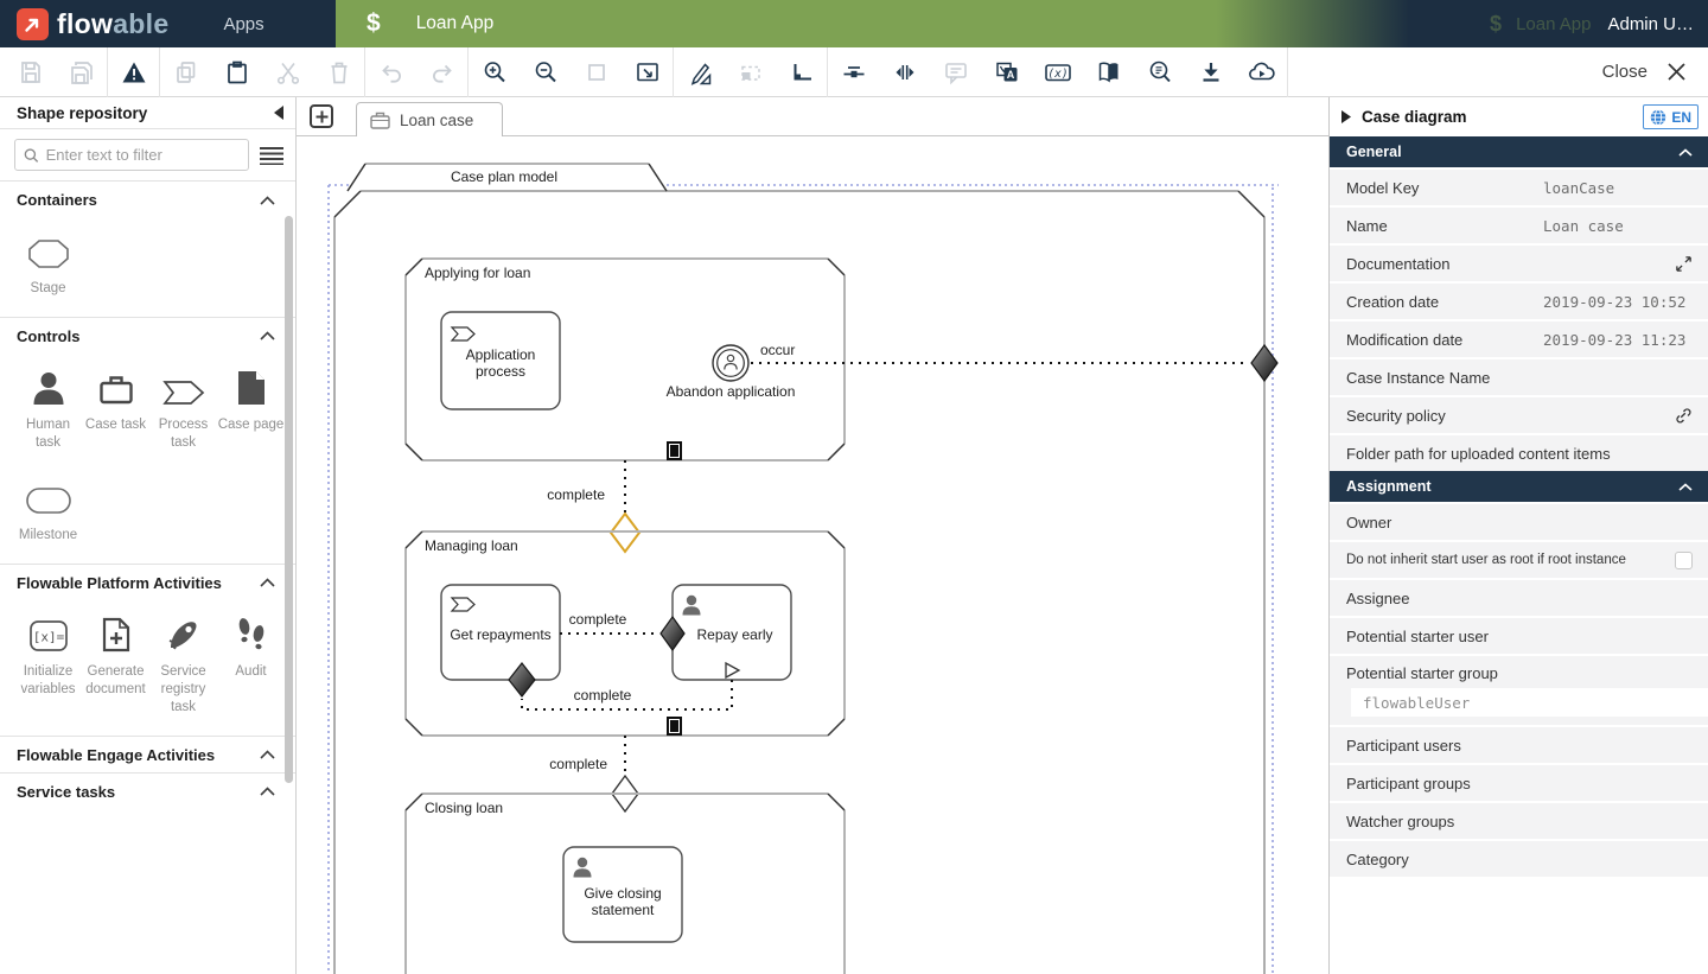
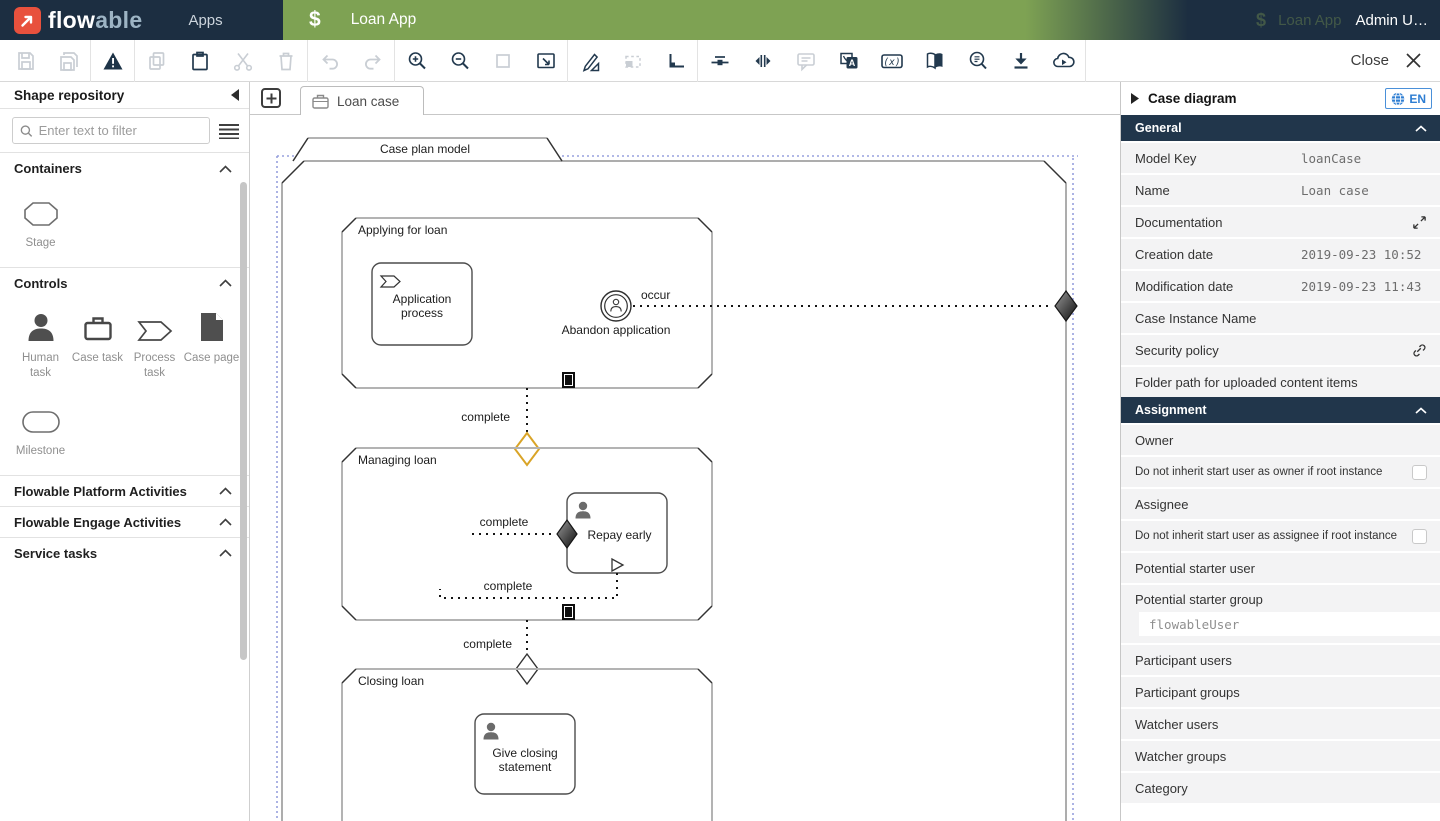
  flowable
  Apps
  $
  Loan App
  $
  Loan App
  Admin U…
  A
  (x)
  Close
  Shape repository
  Enter text to filter
  Containers
  Stage
  Controls
  Human task
  Case task
  Process task
  Case page
  Milestone
  Flowable Platform Activities
- [x]=
- Initialize variables
- Generate document
- Service registry task
- Audit
  Flowable Engage Activities
  Service tasks
  Loan case
  Case plan model
  Applying for loan
  Application process
  occur
  Abandon application
  complete
  Managing loan
- Get repayments
  Repay early
  complete
  complete
  complete
  Closing loan
  Give closing statement
  Case diagram
  EN
  General
  Model Key
  loanCase
  Name
  Loan case
  Documentation
  Creation date
  2019-09-23 10:52
  Modification date
- 2019-09-23 11:23
+ 2019-09-23 11:43
  Case Instance Name
  Security policy
  Folder path for uploaded content items
  Assignment
  Owner
- Do not inherit start user as root if root instance
+ Do not inherit start user as owner if root instance
  Assignee
+ Do not inherit start user as assignee if root instance
  Potential starter user
  Potential starter group
  flowableUser
  Participant users
  Participant groups
+ Watcher users
  Watcher groups
  Category
